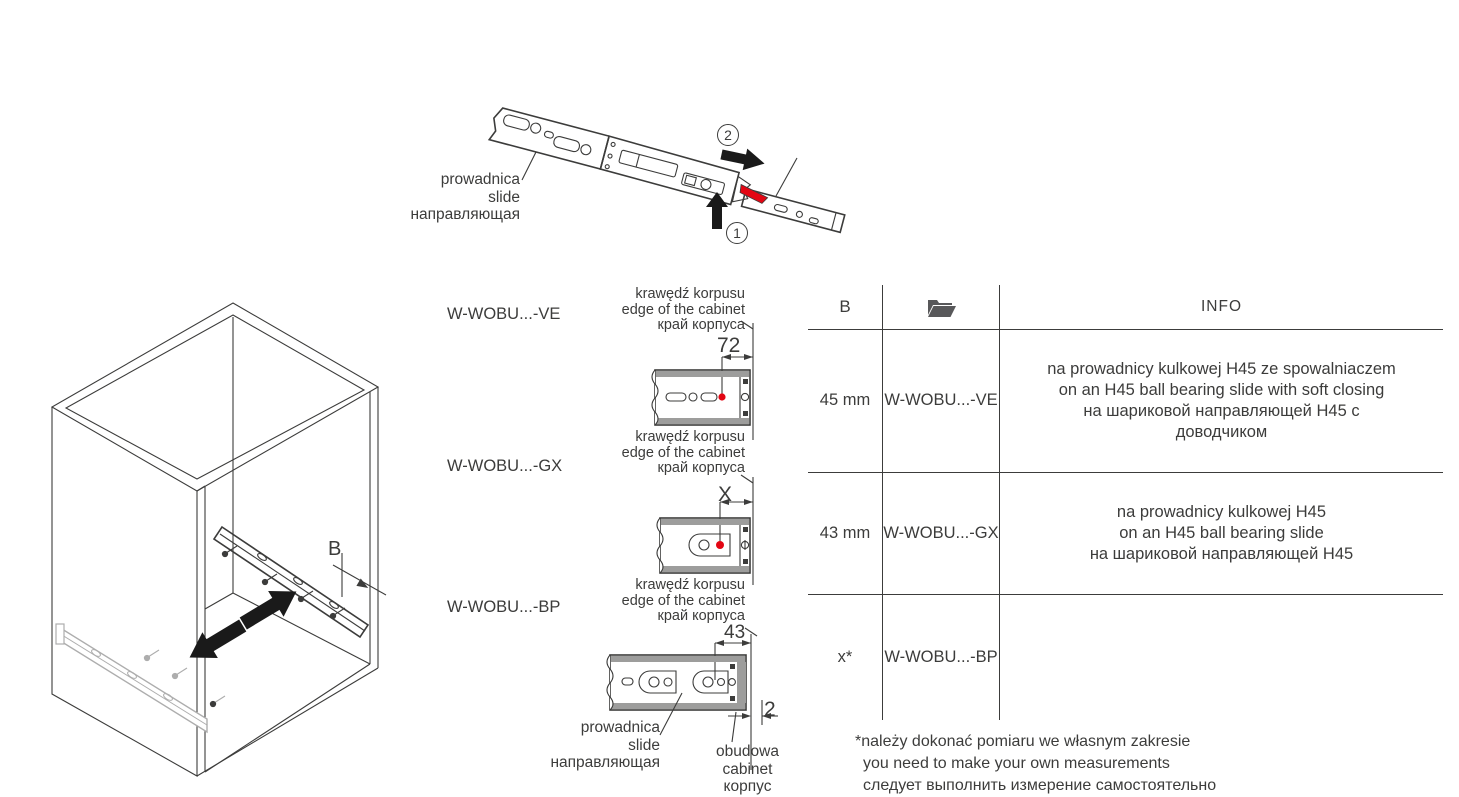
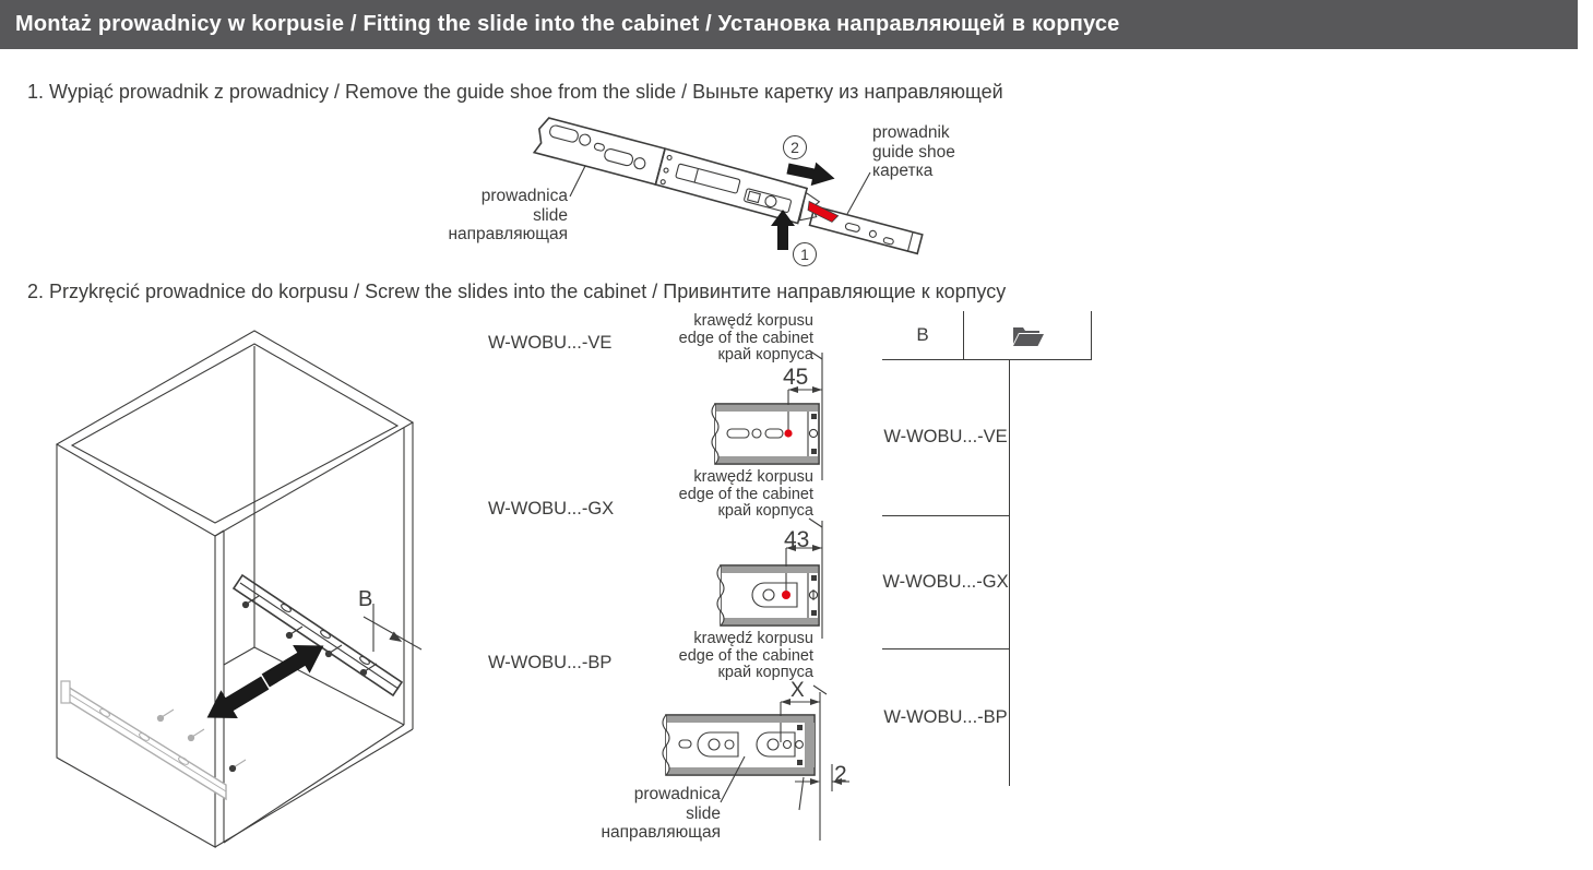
+ Montaż prowadnicy w korpusie / Fitting the slide into the cabinet / Установка направляющей в корпусе
+ 1. Wypiąć prowadnik z prowadnicy / Remove the guide shoe from the slide / Выньте каретку из направляющей
+ 2. Przykręcić prowadnice do korpusu / Screw the slides into the cabinet / Привинтите направляющие к корпусу
  2
  1
+ prowadnik
+ guide shoe
+ каретка
  prowadnica
  slide
  направляющая
  B
  W-WOBU...-VE
  krawędź korpusu
  edge of the cabinet
  край корпуса
- 72
+ 45
  W-WOBU...-GX
  krawędź korpusu
  edge of the cabinet
  край корпуса
- X
+ 43
  W-WOBU...-BP
  krawędź korpusu
  edge of the cabinet
  край корпуса
- 43
+ X
  2
  prowadnica
  slide
  направляющая
- obudowa
- cabinet
- корпус
  B
- INFO
- 45 mm
  W-WOBU...-VE
- na prowadnicy kulkowej H45 ze spowalniaczem
- on an H45 ball bearing slide with soft closing
- на шариковой направляющей H45 с
- доводчиком
- 43 mm
  W-WOBU...-GX
- na prowadnicy kulkowej H45
- on an H45 ball bearing slide
- на шариковой направляющей H45
- x*
  W-WOBU...-BP
- *należy dokonać pomiaru we własnym zakresie
- you need to make your own measurements
- следует выполнить измерение самостоятельно
